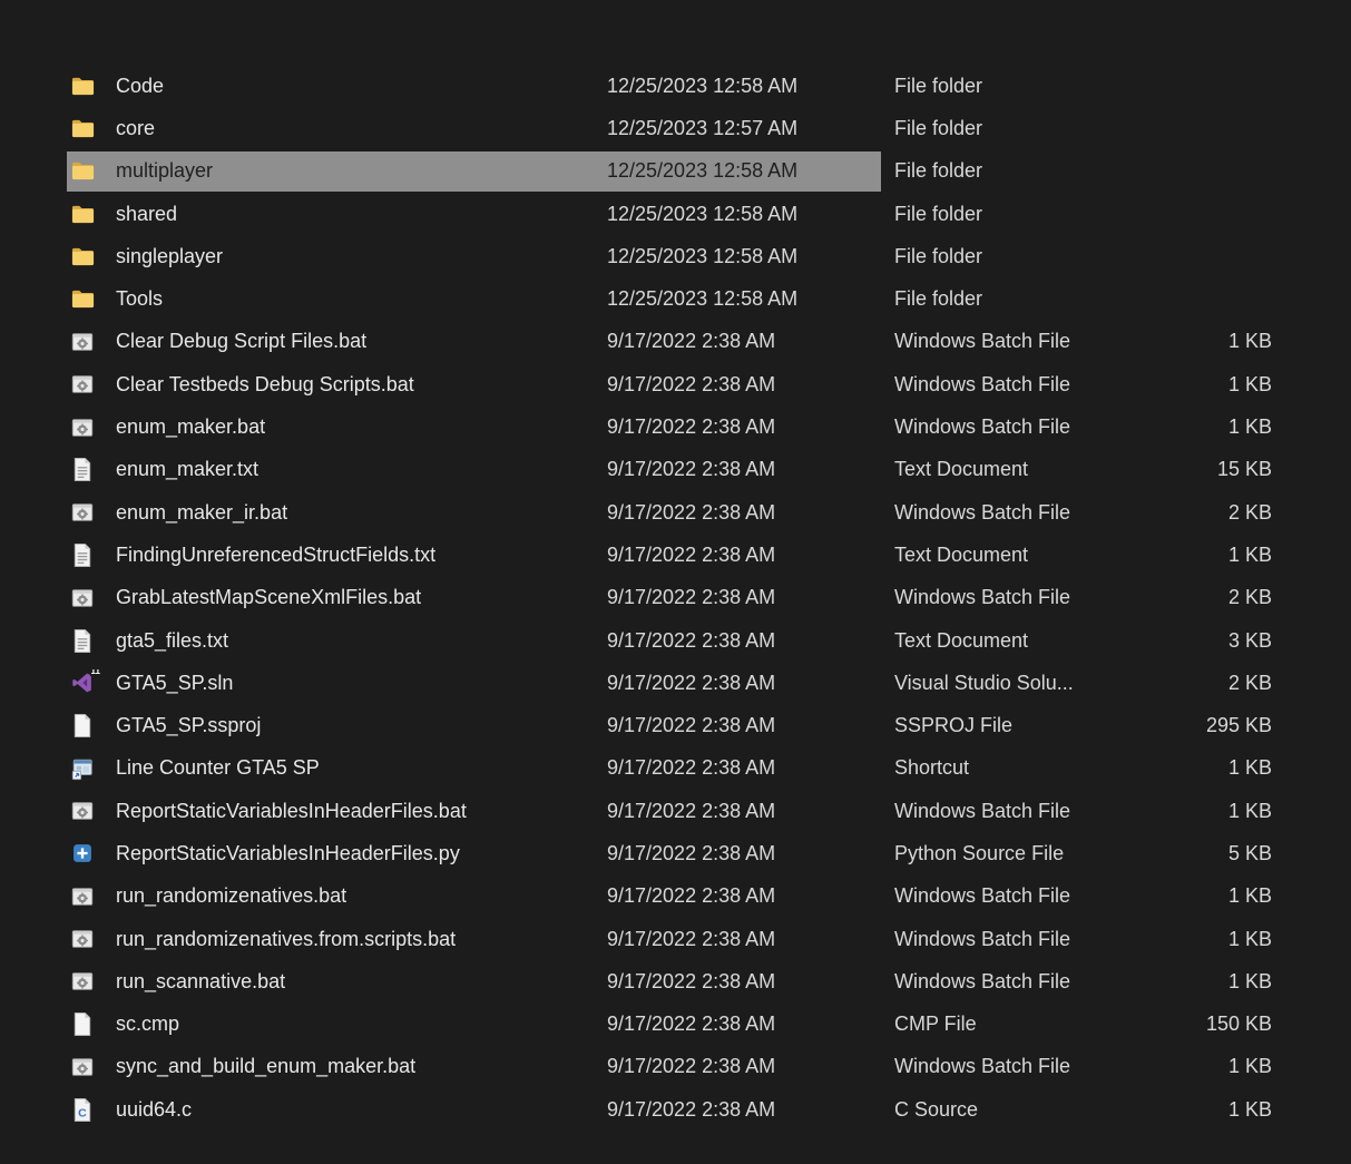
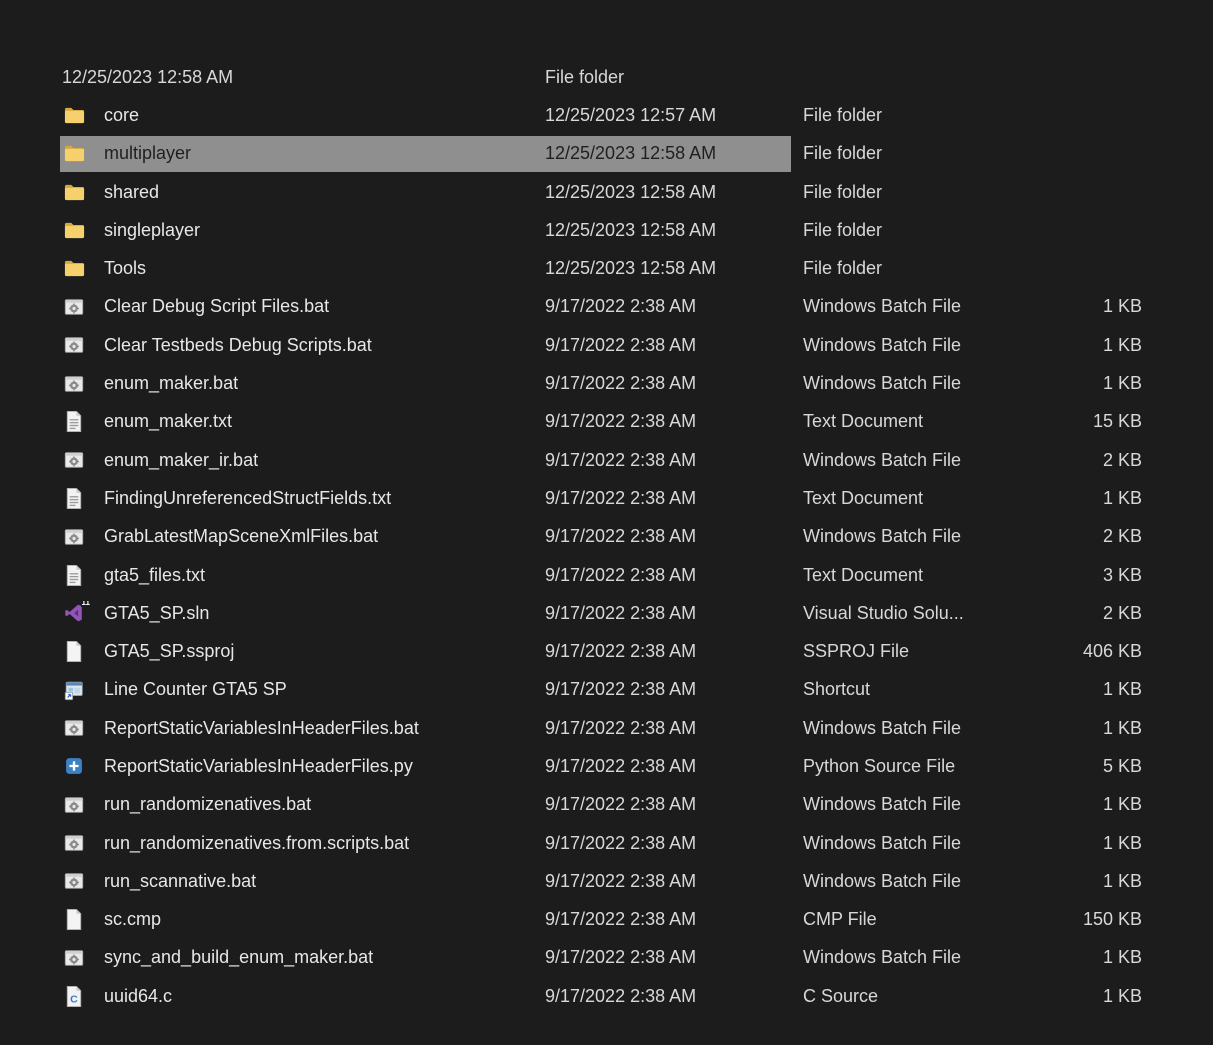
- Code
  12/25/2023 12:58 AM
  File folder
  core
  12/25/2023 12:57 AM
  File folder
  multiplayer
  12/25/2023 12:58 AM
  File folder
  shared
  12/25/2023 12:58 AM
  File folder
  singleplayer
  12/25/2023 12:58 AM
  File folder
  Tools
  12/25/2023 12:58 AM
  File folder
  Clear Debug Script Files.bat
  9/17/2022 2:38 AM
  Windows Batch File
  1 KB
  Clear Testbeds Debug Scripts.bat
  9/17/2022 2:38 AM
  Windows Batch File
  1 KB
  enum_maker.bat
  9/17/2022 2:38 AM
  Windows Batch File
  1 KB
  enum_maker.txt
  9/17/2022 2:38 AM
  Text Document
  15 KB
  enum_maker_ir.bat
  9/17/2022 2:38 AM
  Windows Batch File
  2 KB
  FindingUnreferencedStructFields.txt
  9/17/2022 2:38 AM
  Text Document
  1 KB
  GrabLatestMapSceneXmlFiles.bat
  9/17/2022 2:38 AM
  Windows Batch File
  2 KB
  gta5_files.txt
  9/17/2022 2:38 AM
  Text Document
  3 KB
  11
  GTA5_SP.sln
  9/17/2022 2:38 AM
  Visual Studio Solu...
  2 KB
  GTA5_SP.ssproj
  9/17/2022 2:38 AM
  SSPROJ File
- 295 KB
+ 406 KB
  Line Counter GTA5 SP
  9/17/2022 2:38 AM
  Shortcut
  1 KB
  ReportStaticVariablesInHeaderFiles.bat
  9/17/2022 2:38 AM
  Windows Batch File
  1 KB
  ReportStaticVariablesInHeaderFiles.py
  9/17/2022 2:38 AM
  Python Source File
  5 KB
  run_randomizenatives.bat
  9/17/2022 2:38 AM
  Windows Batch File
  1 KB
  run_randomizenatives.from.scripts.bat
  9/17/2022 2:38 AM
  Windows Batch File
  1 KB
  run_scannative.bat
  9/17/2022 2:38 AM
  Windows Batch File
  1 KB
  sc.cmp
  9/17/2022 2:38 AM
  CMP File
  150 KB
  sync_and_build_enum_maker.bat
  9/17/2022 2:38 AM
  Windows Batch File
  1 KB
  C
  uuid64.c
  9/17/2022 2:38 AM
  C Source
  1 KB
